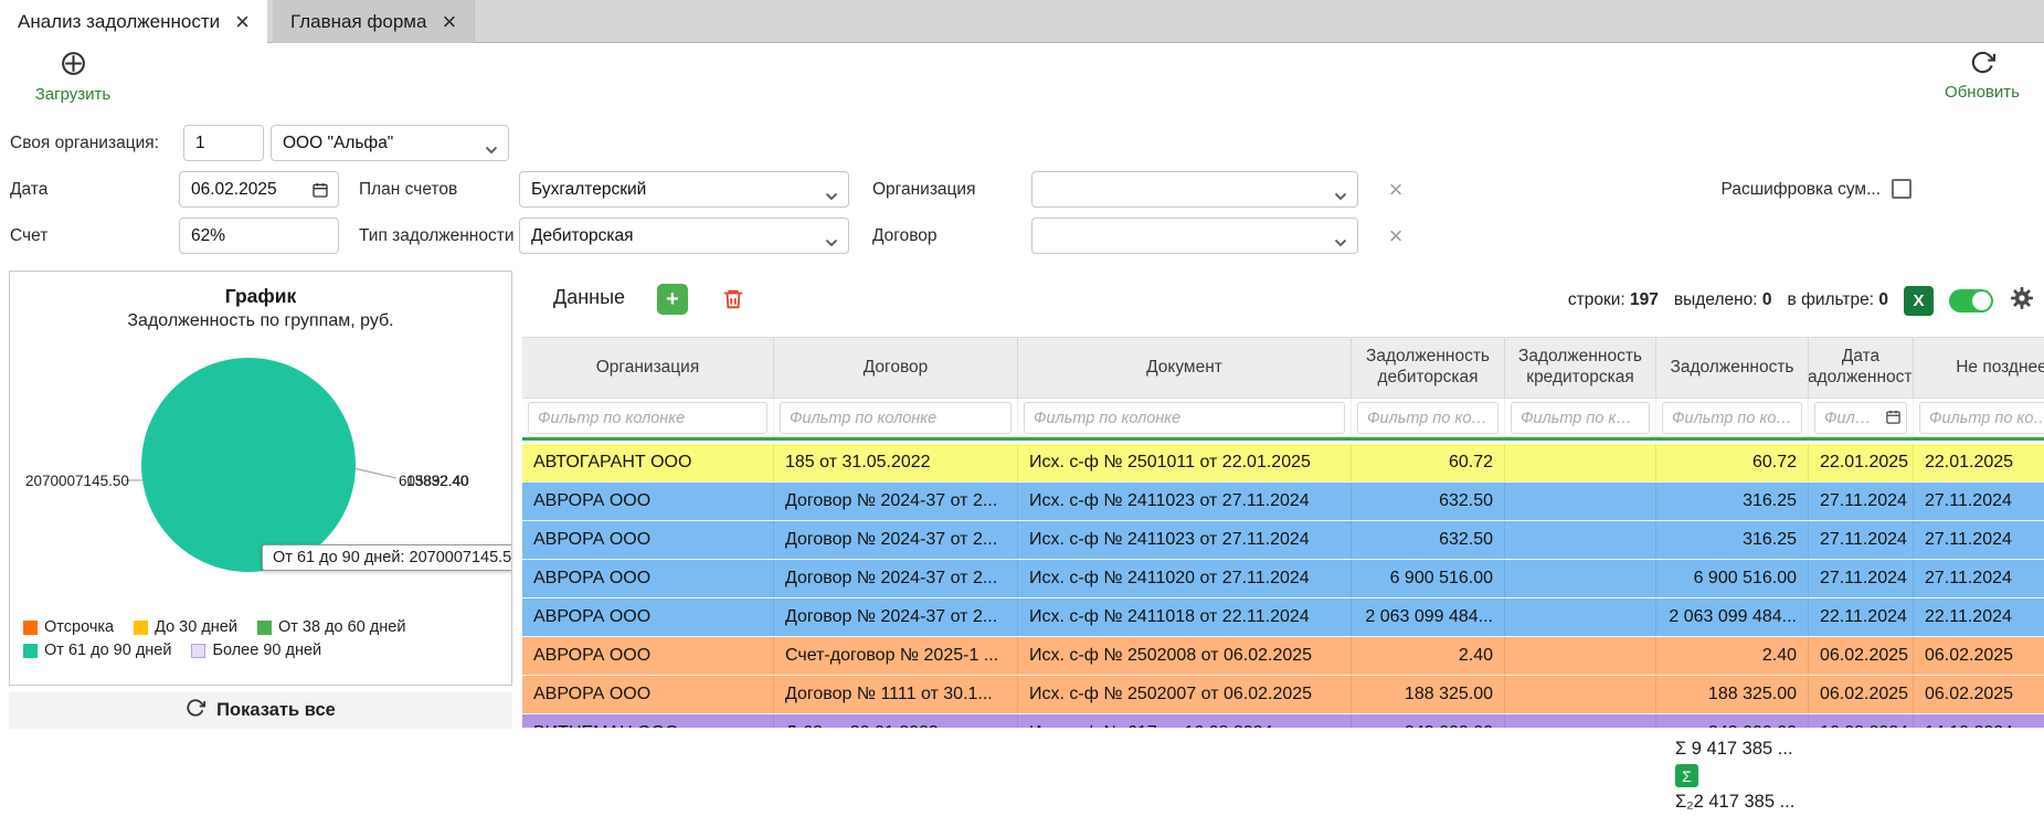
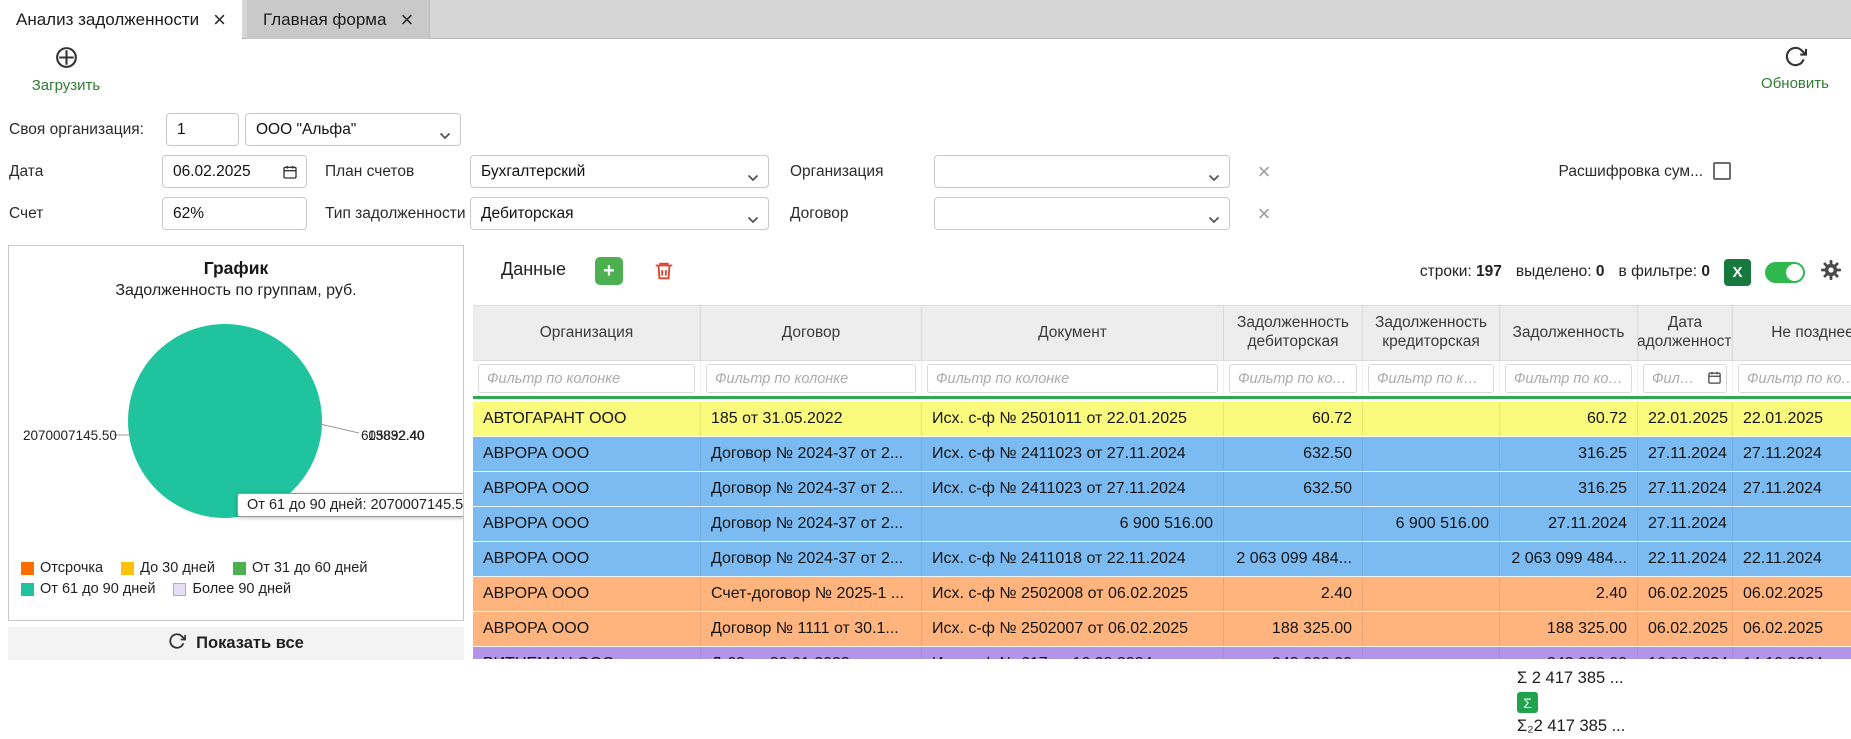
  Анализ задолженности
  ×
  Главная форма
  ×
  Загрузить
  Обновить
  Своя организация:
  1
  ООО "Альфа"
  Дата
  06.02.2025
  План счетов
  Бухгалтерский
  Организация
  ×
  Расшифровка сум...
  Счет
  62%
  Тип задолженности
  Дебиторская
  Договор
  ×
  График
  Задолженность по группам, руб.
  2070007145.50
  605892.40
  13832.40
  От 61 до 90 дней: 2070007145.5
  Отсрочка
  До 30 дней
- От 38 до 60 дней
+ От 31 до 60 дней
  От 61 до 90 дней
  Более 90 дней
  Показать все
  Данные
  +
  строки: 197
  выделено: 0
  в фильтре: 0
  X
  Организация
  Договор
  Документ
  Задолженность дебиторская
  Задолженность кредиторская
  Задолженность
  Дата адолженност
  Не позднее
  Фильтр по колонке
  Фильтр по колонке
  Фильтр по колонке
  Фильтр по коло
  Фильтр по коло
  Фильтр по коло
  Фильтр по кол
  АВТОГАРАНТ ООО
  185 от 31.05.2022
  Исх. с-ф № 2501011 от 22.01.2025
  60.72
  60.72
  22.01.2025
  22.01.2025
  АВРОРА ООО
  Договор № 2024-37 от 2...
  Исх. с-ф № 2411023 от 27.11.2024
  632.50
  316.25
  27.11.2024
  27.11.2024
  АВРОРА ООО
  Договор № 2024-37 от 2...
  Исх. с-ф № 2411023 от 27.11.2024
  632.50
  316.25
  27.11.2024
  27.11.2024
  АВРОРА ООО
  Договор № 2024-37 от 2...
- Исх. с-ф № 2411020 от 27.11.2024
  6 900 516.00
  6 900 516.00
  27.11.2024
  27.11.2024
  АВРОРА ООО
  Договор № 2024-37 от 2...
  Исх. с-ф № 2411018 от 22.11.2024
  2 063 099 484...
  2 063 099 484...
  22.11.2024
  22.11.2024
  АВРОРА ООО
  Счет-договор № 2025-1 ...
  Исх. с-ф № 2502008 от 06.02.2025
  2.40
  2.40
  06.02.2025
  06.02.2025
  АВРОРА ООО
  Договор № 1111 от 30.1...
  Исх. с-ф № 2502007 от 06.02.2025
  188 325.00
  188 325.00
  06.02.2025
  06.02.2025
- Σ 9 417 385 ...
+ Σ 2 417 385 ...
  Σ
  Σ₂2 417 385 ...
